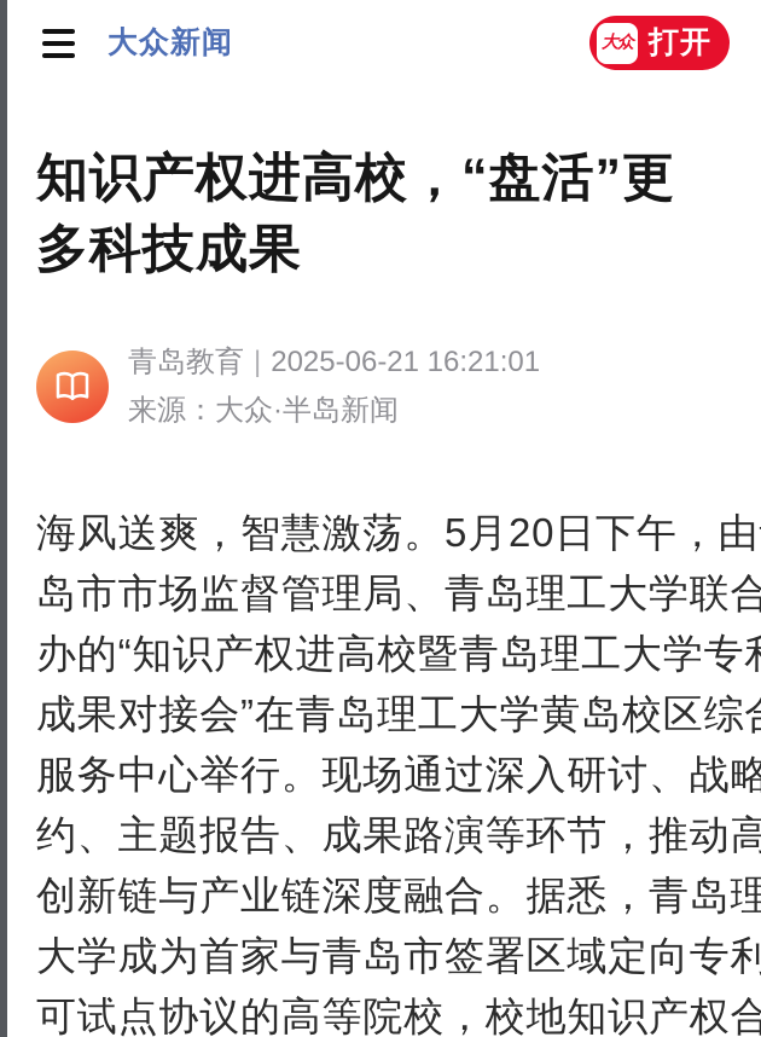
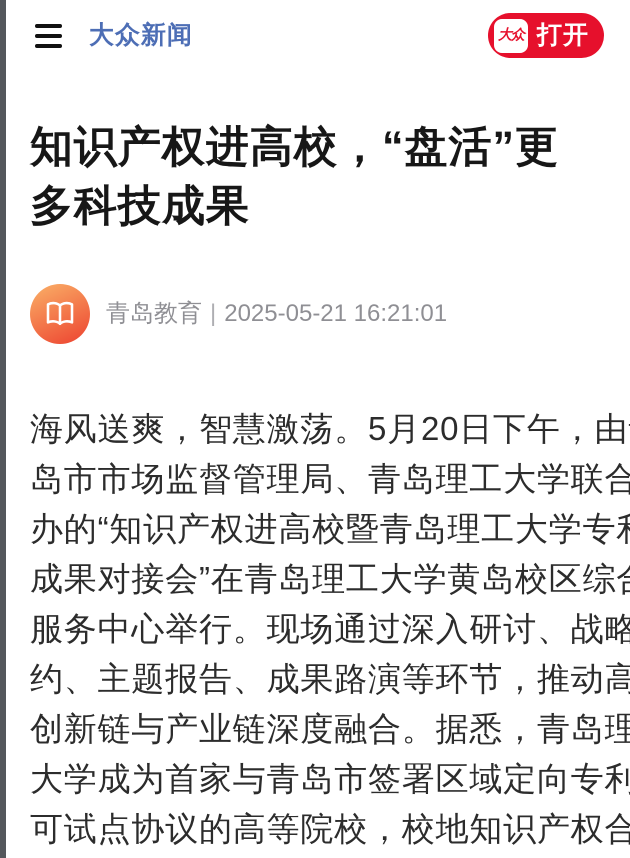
  大众新闻
  大众
  打开
  知识产权进高校，“盘活”更
  多科技成果
- 青岛教育 | 2025-06-21 16:21:01
+ 青岛教育 | 2025-05-21 16:21:01
- 来源：大众·半岛新闻
  海风送爽，智慧激荡。5月20日下午，由
  岛市市场监督管理局、青岛理工大学联合
  办的“知识产权进高校暨青岛理工大学专
  成果对接会”在青岛理工大学黄岛校区综
  服务中心举行。现场通过深入研讨、战略
  约、主题报告、成果路演等环节，推动高
  创新链与产业链深度融合。据悉，青岛理
  大学成为首家与青岛市签署区域定向专利
  可试点协议的高等院校，校地知识产权合
